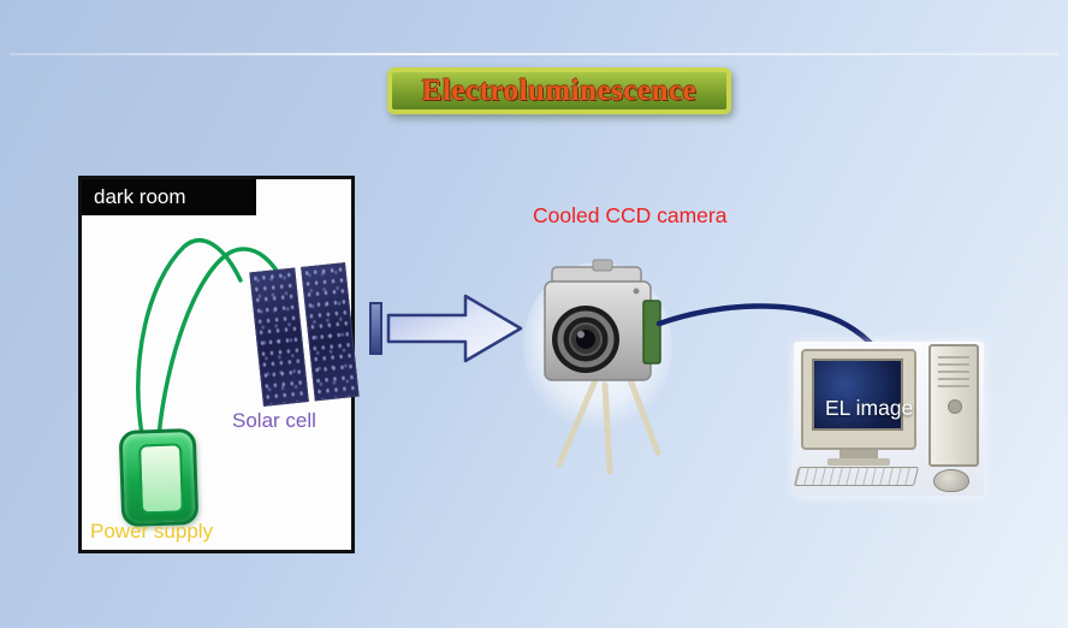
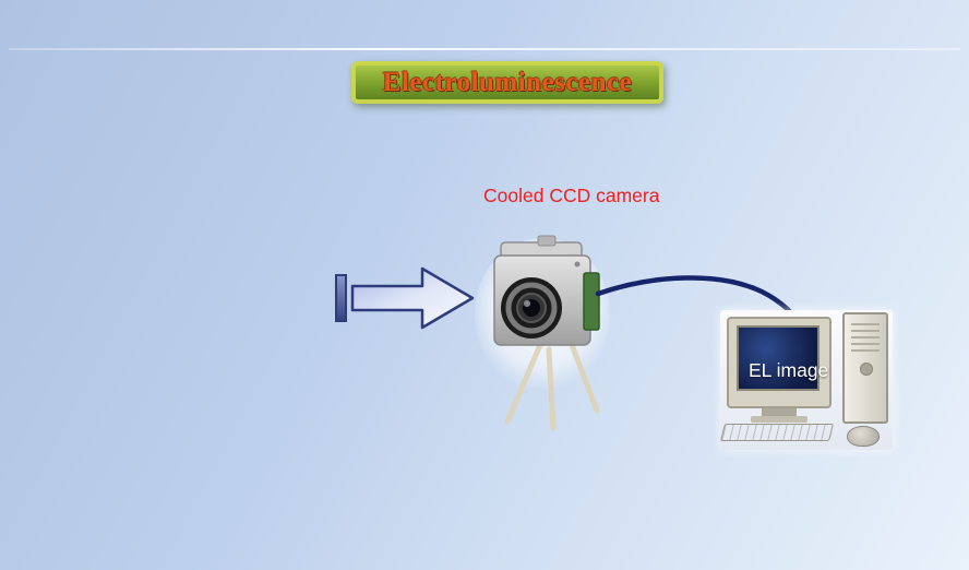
  Electroluminescence
- dark room
- Solar cell
- Power supply
  Cooled CCD camera
  EL image
